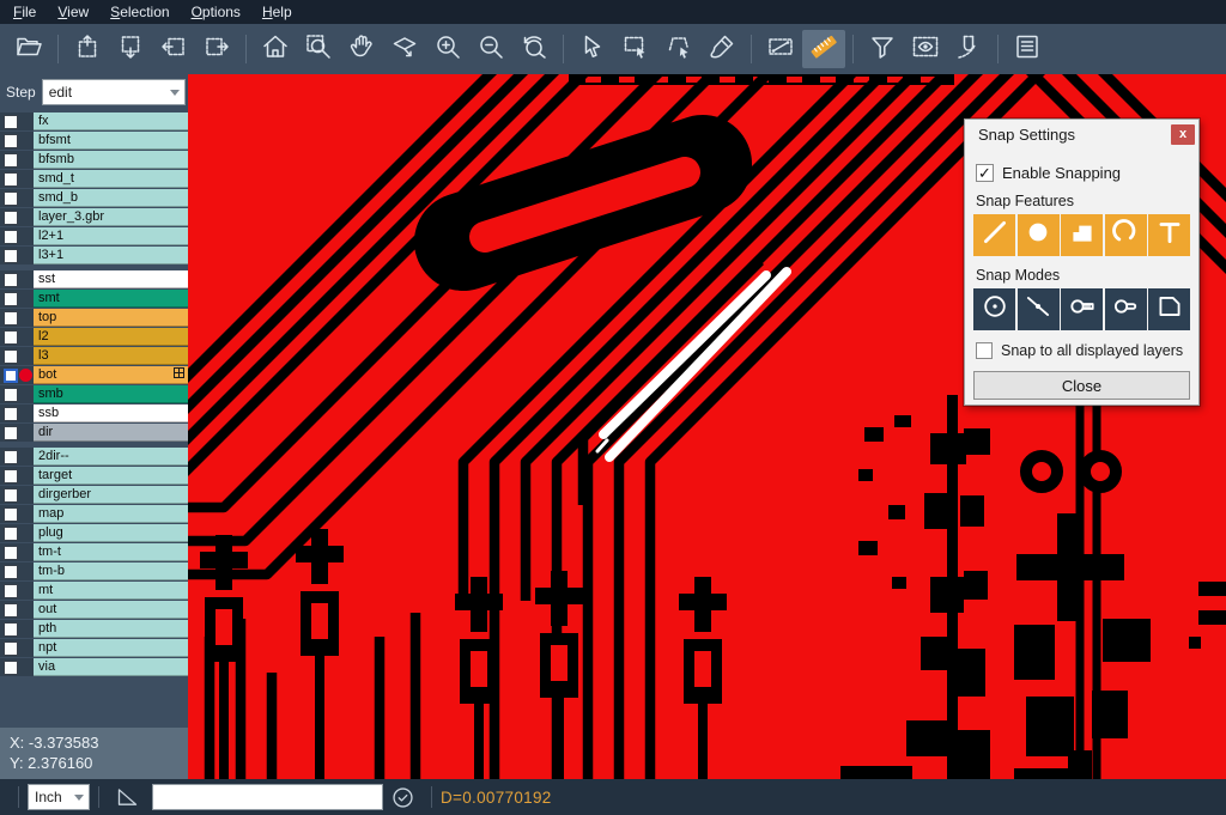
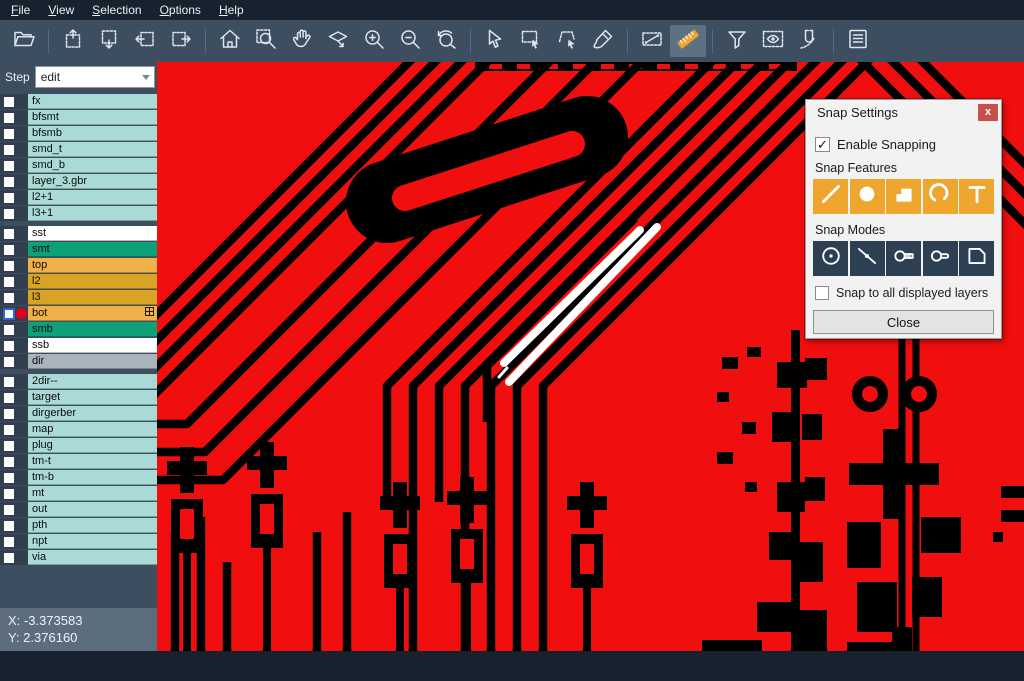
  File
  View
  Selection
  Options
  Help
  Step
  edit
  fx
  bfsmt
  bfsmb
  smd_t
  smd_b
  layer_3.gbr
  l2+1
  l3+1
  sst
  smt
  top
  l2
  l3
  bot
  smb
  ssb
  dir
  2dir--
  target
  dirgerber
  map
  plug
  tm-t
  tm-b
  mt
  out
  pth
  npt
  via
  X: -3.373583
  Y: 2.376160
  Snap Settings
  x
  ✓
  Enable Snapping
  Snap Features
  Snap Modes
  Snap to all displayed layers
  Close
- Inch
- D=0.00770192
